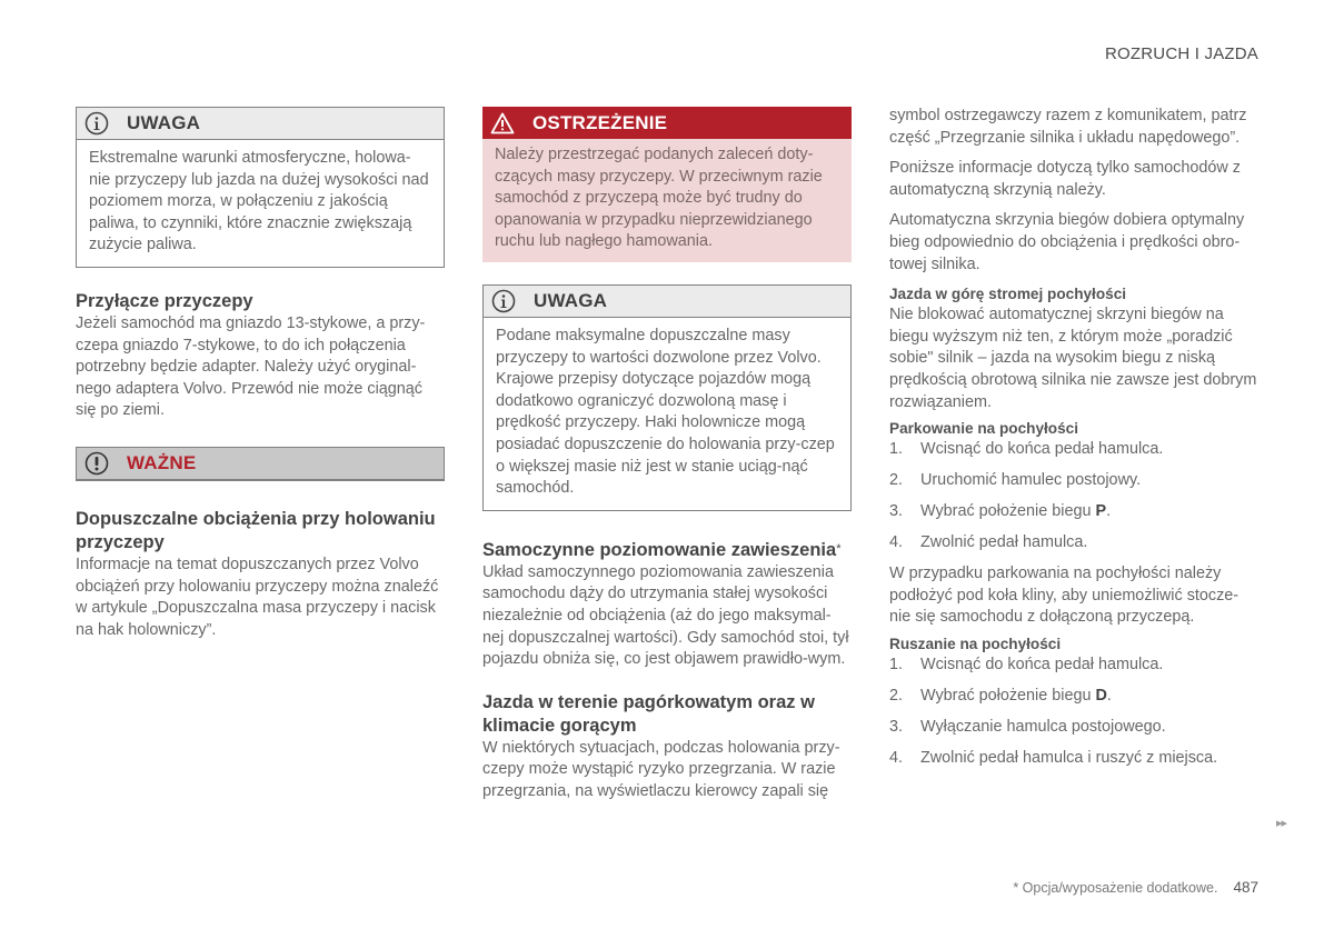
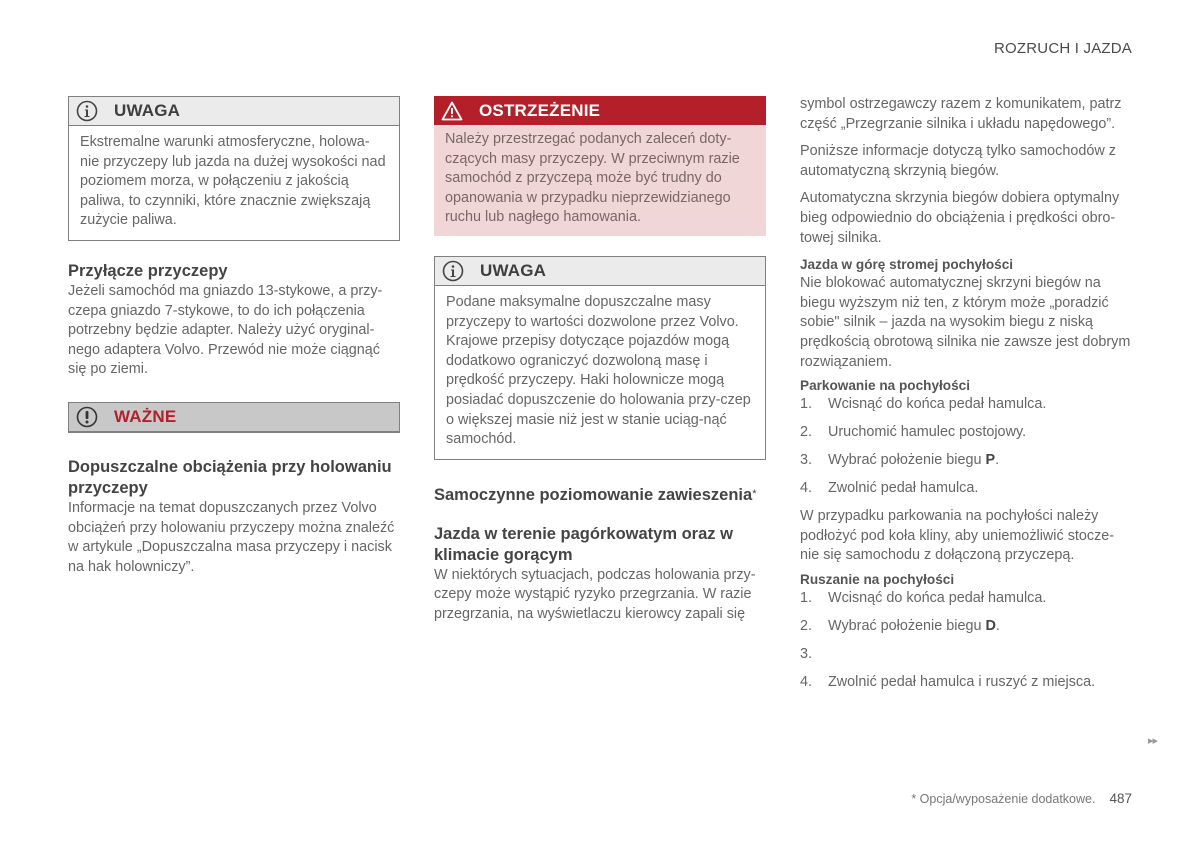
  ROZRUCH I JAZDA
  UWAGA
  Ekstremalne warunki atmosferyczne, holowa-nie przyczepy lub jazda na dużej wysokości nad poziomem morza, w połączeniu z jakością paliwa, to czynniki, które znacznie zwiększają zużycie paliwa.
  Przyłącze przyczepy
  Jeżeli samochód ma gniazdo 13-stykowe, a przy-czepa gniazdo 7-stykowe, to do ich połączenia potrzebny będzie adapter. Należy użyć oryginal-nego adaptera Volvo. Przewód nie może ciągnąć się po ziemi.
  WAŻNE
  Dopuszczalne obciążenia przy holowaniu przyczepy
  Informacje na temat dopuszczanych przez Volvo obciążeń przy holowaniu przyczepy można znaleźć w artykule „Dopuszczalna masa przyczepy i nacisk na hak holowniczy”.
  OSTRZEŻENIE
  Należy przestrzegać podanych zaleceń doty-czących masy przyczepy. W przeciwnym razie samochód z przyczepą może być trudny do opanowania w przypadku nieprzewidzianego ruchu lub nagłego hamowania.
  UWAGA
  Podane maksymalne dopuszczalne masy przyczepy to wartości dozwolone przez Volvo. Krajowe przepisy dotyczące pojazdów mogą dodatkowo ograniczyć dozwoloną masę i prędkość przyczepy. Haki holownicze mogą posiadać dopuszczenie do holowania przy-czep o większej masie niż jest w stanie uciąg-nąć samochód.
  Samoczynne poziomowanie zawieszenia*
- Układ samoczynnego poziomowania zawieszenia samochodu dąży do utrzymania stałej wysokości niezależnie od obciążenia (aż do jego maksymal-nej dopuszczalnej wartości). Gdy samochód stoi, tył pojazdu obniża się, co jest objawem prawidło-wym.
  Jazda w terenie pagórkowatym oraz w klimacie gorącym
  W niektórych sytuacjach, podczas holowania przy-czepy może wystąpić ryzyko przegrzania. W razie przegrzania, na wyświetlaczu kierowcy zapali się
  symbol ostrzegawczy razem z komunikatem, patrz część „Przegrzanie silnika i układu napędowego”.
- Poniższe informacje dotyczą tylko samochodów z automatyczną skrzynią należy.
+ Poniższe informacje dotyczą tylko samochodów z automatyczną skrzynią biegów.
  Automatyczna skrzynia biegów dobiera optymalny bieg odpowiednio do obciążenia i prędkości obro-towej silnika.
  Jazda w górę stromej pochyłości
  Nie blokować automatycznej skrzyni biegów na biegu wyższym niż ten, z którym może „poradzić sobie" silnik – jazda na wysokim biegu z niską prędkością obrotową silnika nie zawsze jest dobrym rozwiązaniem.
  Parkowanie na pochyłości
  1.
  Wcisnąć do końca pedał hamulca.
  2.
  Uruchomić hamulec postojowy.
  3.
  Wybrać położenie biegu P.
  4.
  Zwolnić pedał hamulca.
  W przypadku parkowania na pochyłości należy podłożyć pod koła kliny, aby uniemożliwić stocze-nie się samochodu z dołączoną przyczepą.
  Ruszanie na pochyłości
  1.
  Wcisnąć do końca pedał hamulca.
  2.
  Wybrać położenie biegu D.
  3.
- Wyłączanie hamulca postojowego.
  4.
  Zwolnić pedał hamulca i ruszyć z miejsca.
  ▸▸
  * Opcja/wyposażenie dodatkowe.
  487
